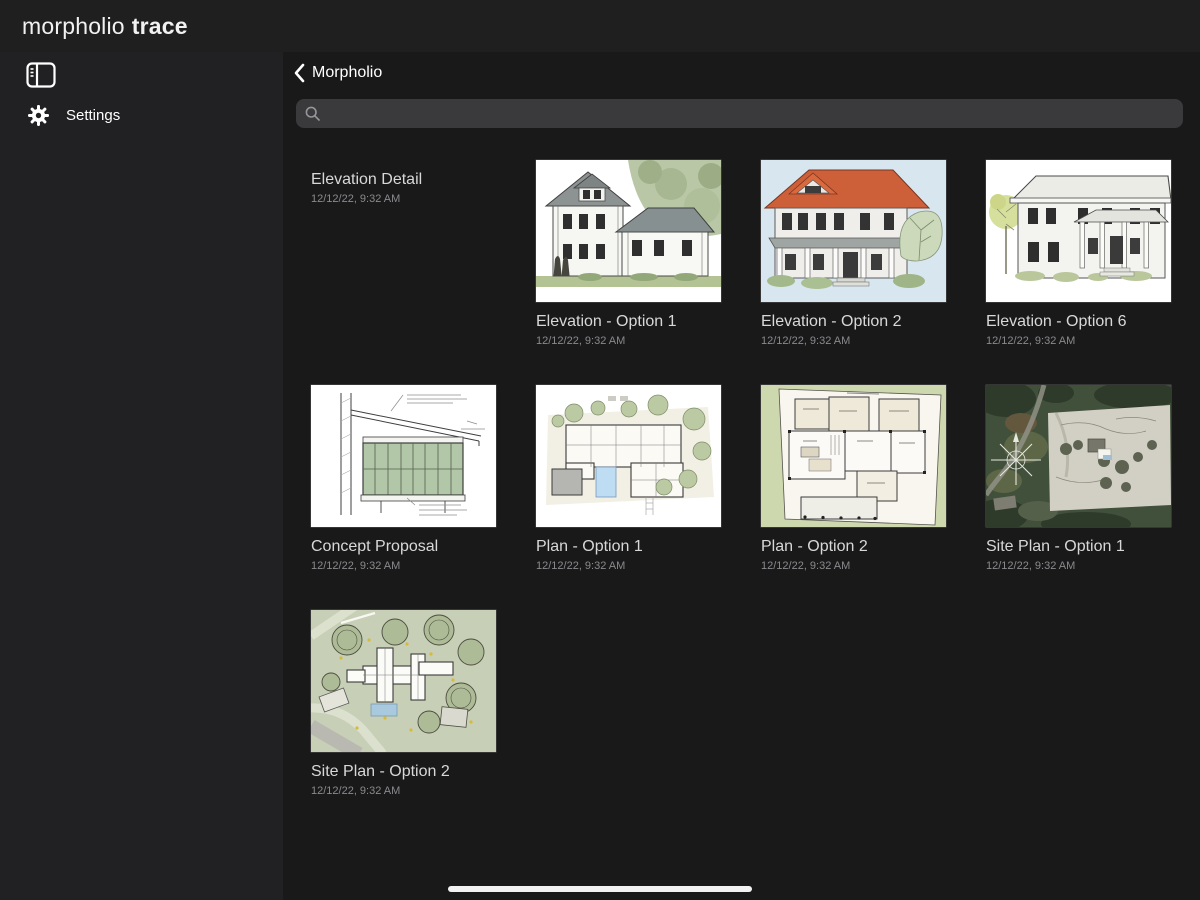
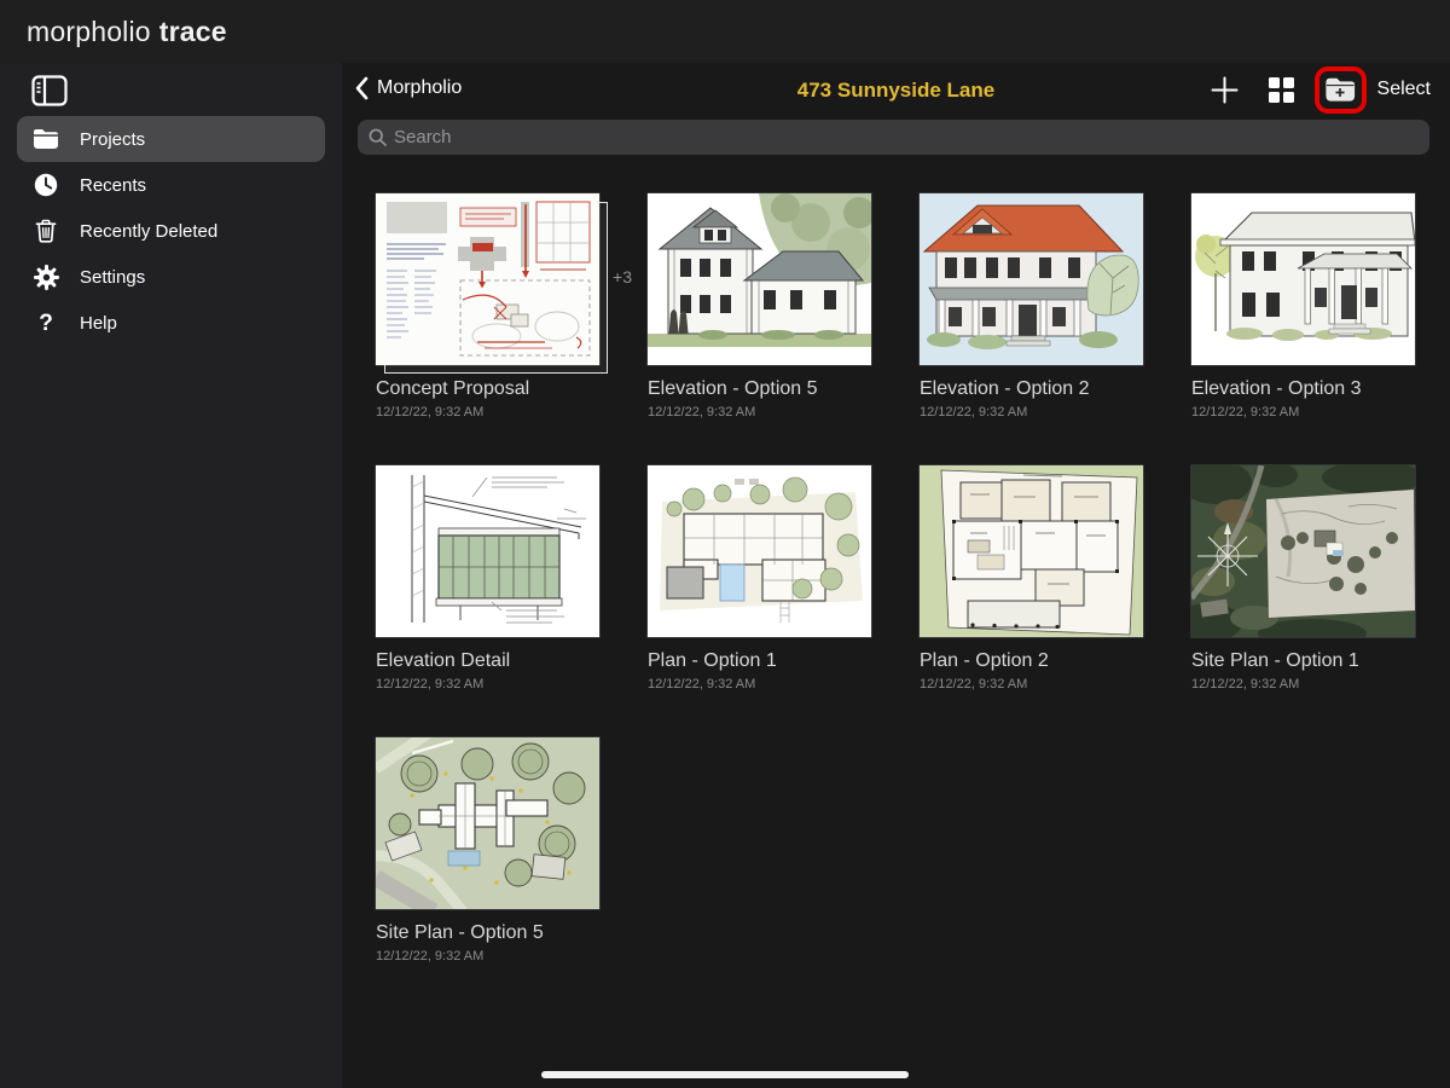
  morpholio trace
+ Projects
+ Recents
+ Recently Deleted
  Settings
+ ?
+ Help
  Morpholio
+ 473 Sunnyside Lane
+ Select
+ Search
+ +3
- Elevation Detail
+ Concept Proposal
  12/12/22, 9:32 AM
- Elevation - Option 1
+ Elevation - Option 5
  12/12/22, 9:32 AM
  Elevation - Option 2
  12/12/22, 9:32 AM
- Elevation - Option 6
+ Elevation - Option 3
  12/12/22, 9:32 AM
- Concept Proposal
+ Elevation Detail
  12/12/22, 9:32 AM
  Plan - Option 1
  12/12/22, 9:32 AM
  Plan - Option 2
  12/12/22, 9:32 AM
  Site Plan - Option 1
  12/12/22, 9:32 AM
- Site Plan - Option 2
+ Site Plan - Option 5
  12/12/22, 9:32 AM
